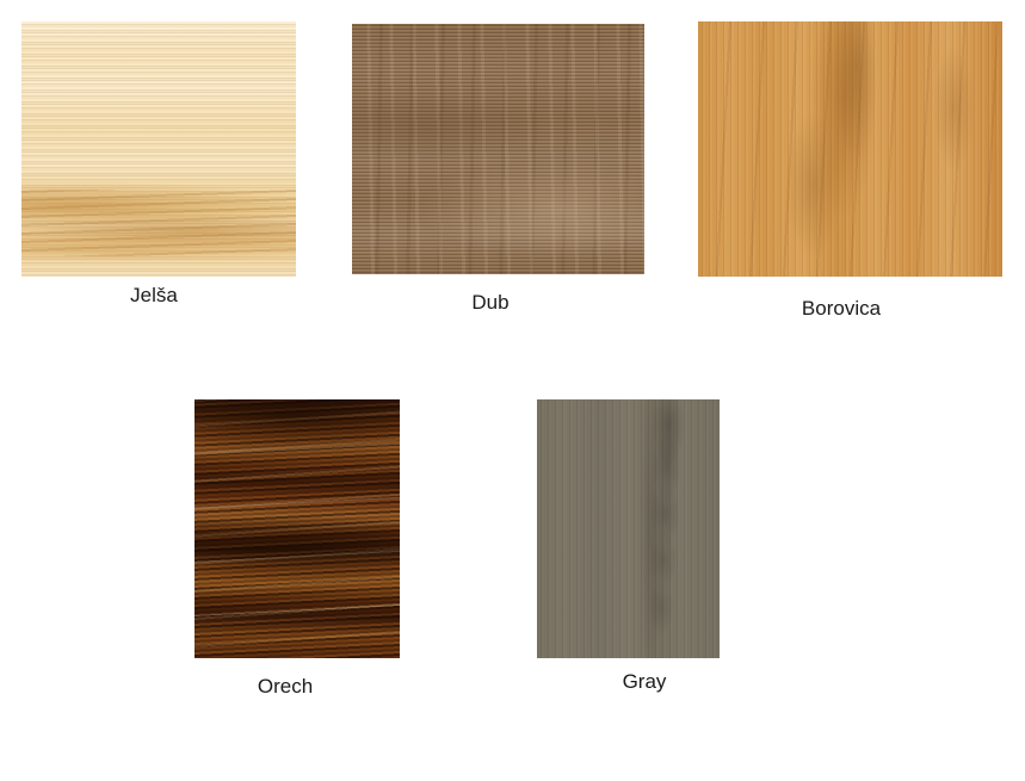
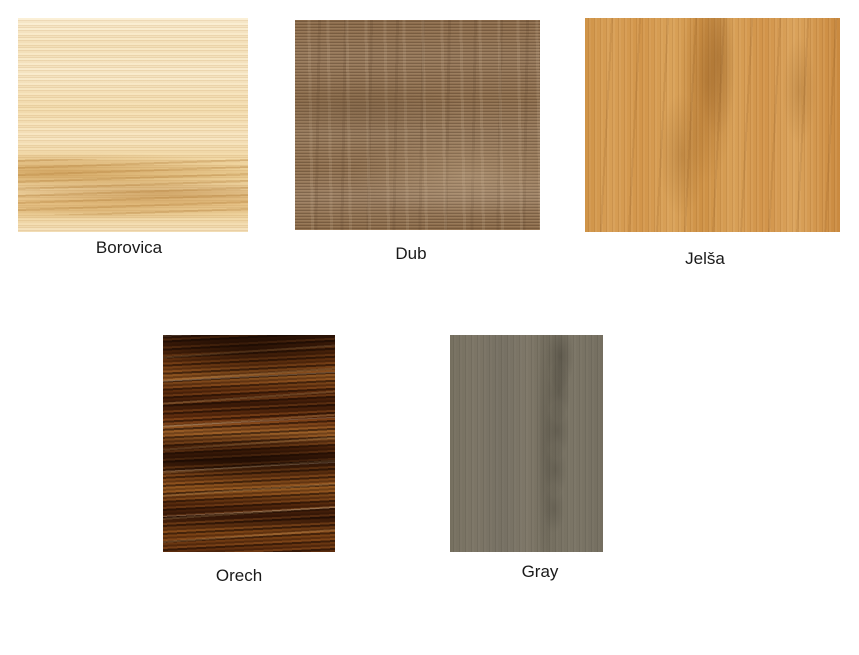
- Jelša
+ Borovica
  Dub
- Borovica
+ Jelša
  Orech
  Gray
